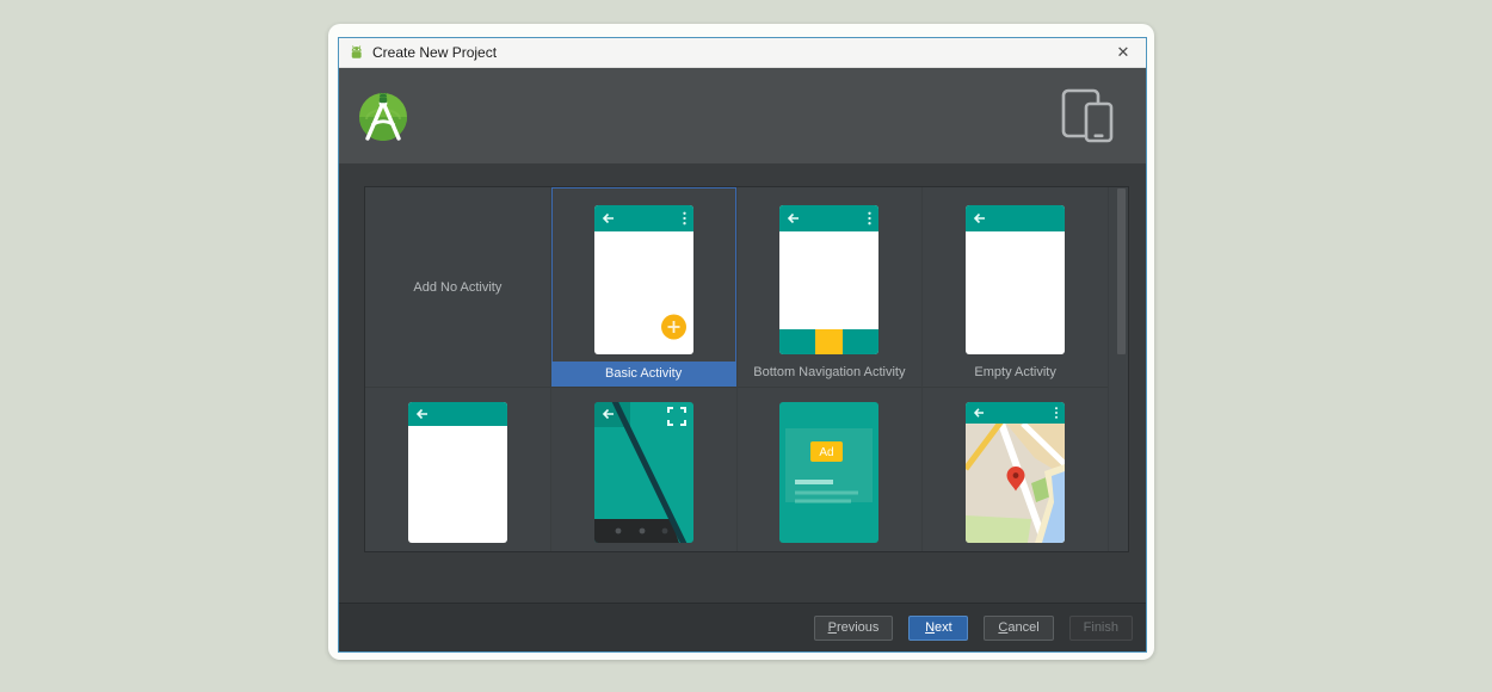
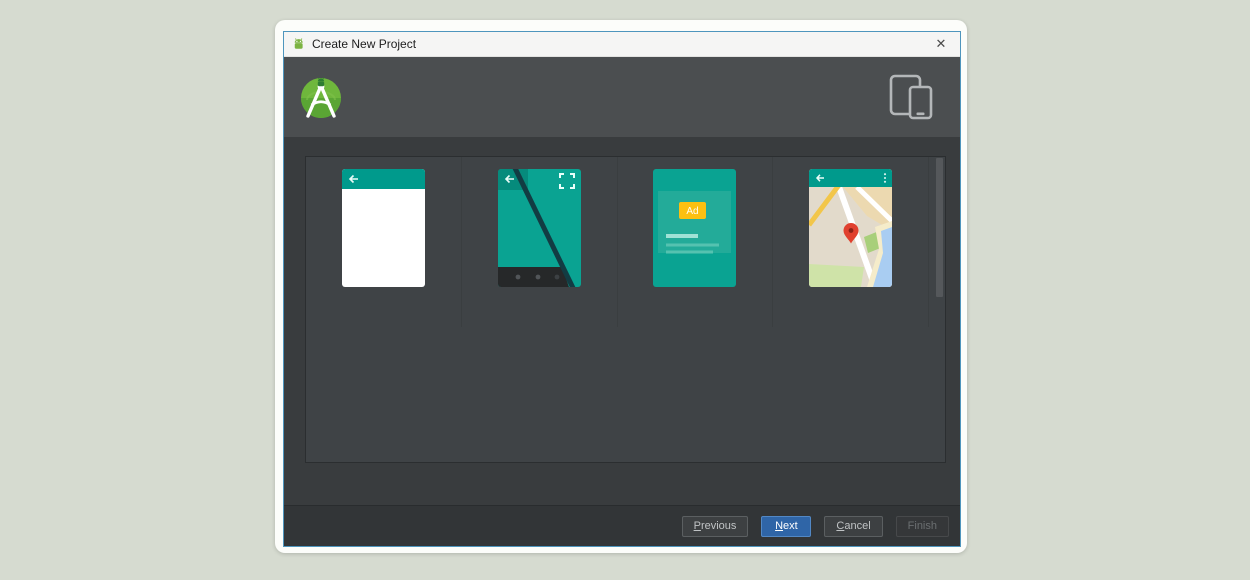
  Create New Project
  ✕
- Add No Activity
- Basic Activity
- Bottom Navigation Activity
- Empty Activity
  Ad
  Previous
  Next
  Cancel
  Finish
